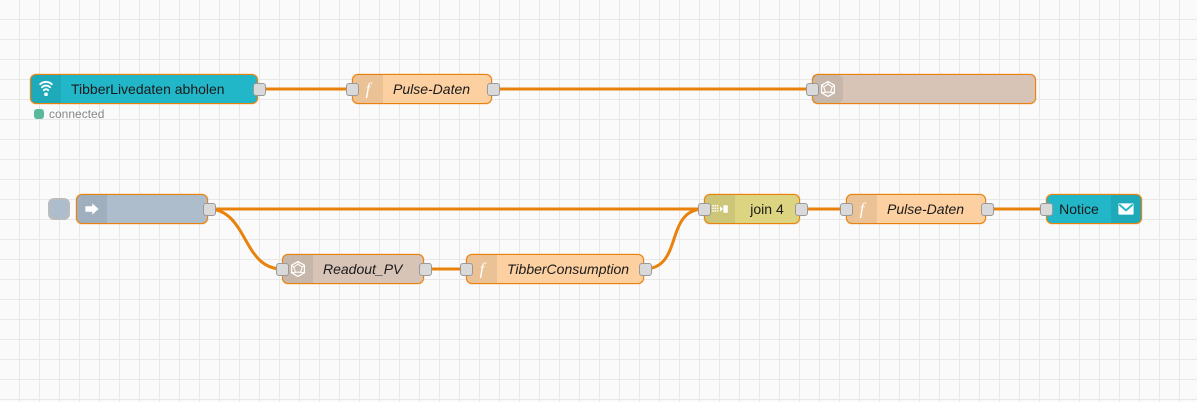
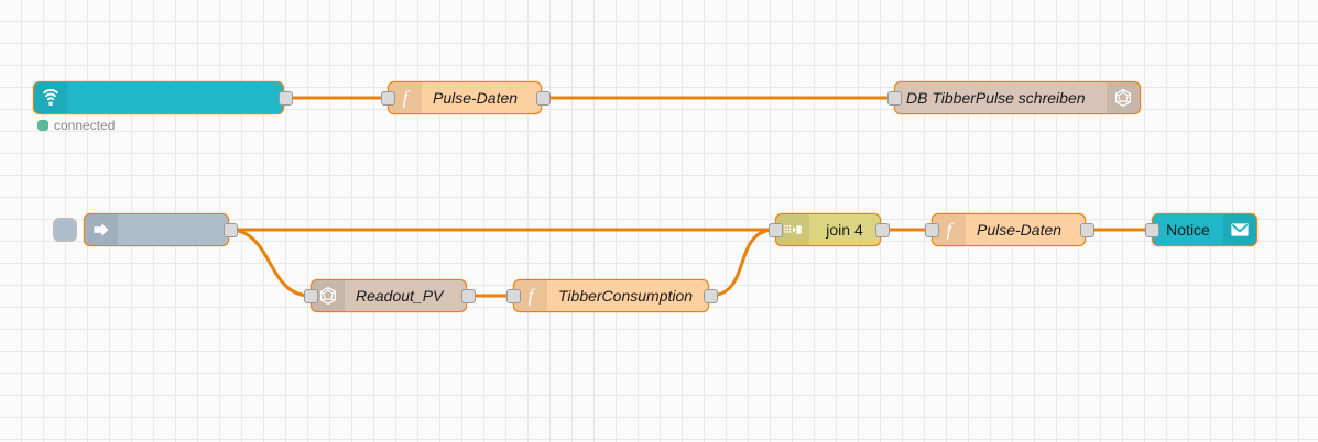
- TibberLivedaten abholen
  connected
  f
  Pulse-Daten
+ DB TibberPulse schreiben
  Readout_PV
  f
  TibberConsumption
  join 4
  f
  Pulse-Daten
  Notice
